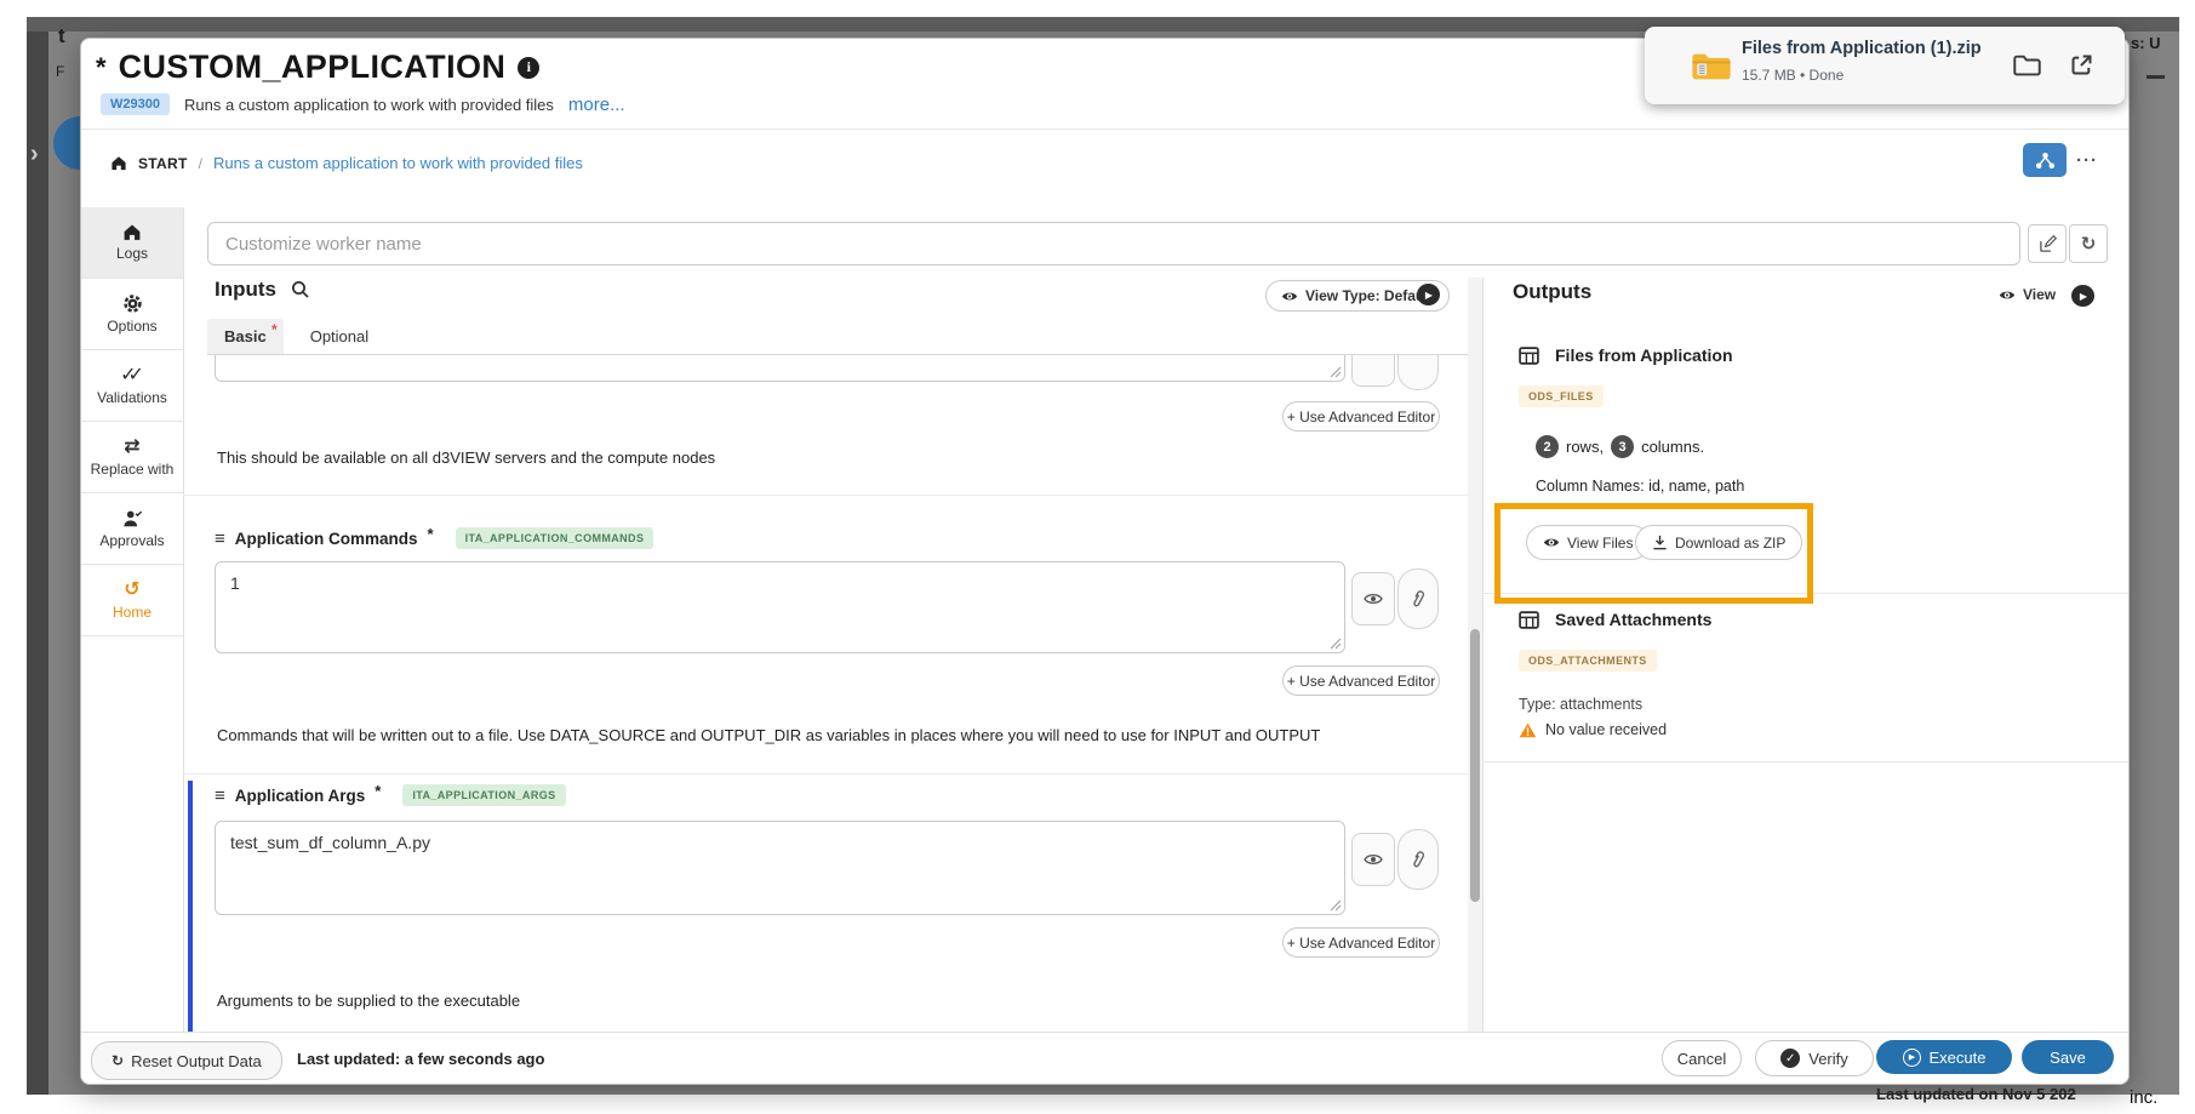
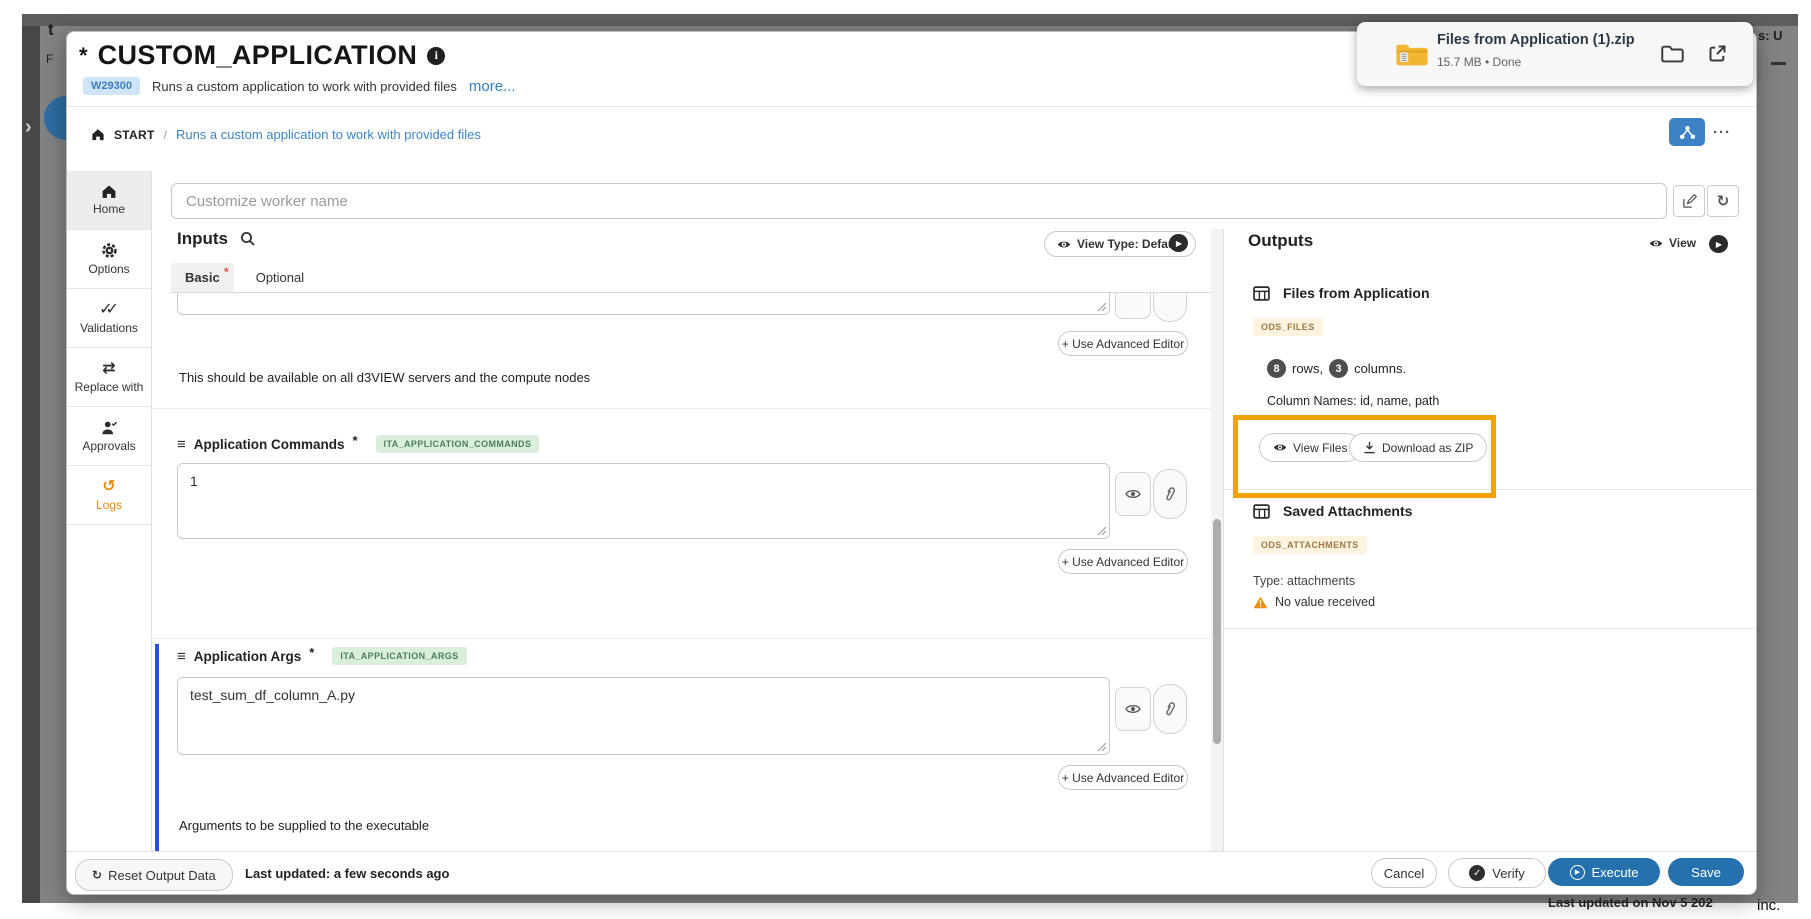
  ›
  t
  F
  s: U
  Last updated on Nov 5 202
  inc.
  *
  CUSTOM_APPLICATION
  i
  W29300
  Runs a custom application to work with provided files
  more...
  START
  /
  Runs a custom application to work with provided files
  ···
- Logs
+ Home
  Options
  ✓✓
  Validations
  ⇄
  Replace with
  Approvals
  ↺
- Home
+ Logs
  Customize worker name
  ↻
  Inputs
  View Type: Defa
  ▶
  Outputs
  View
  ▶
  Basic
  *
  Optional
  + Use Advanced Editor
  This should be available on all d3VIEW servers and the compute nodes
  ≡
  Application Commands
  *
  ITA_APPLICATION_COMMANDS
  1
  + Use Advanced Editor
- Commands that will be written out to a file. Use DATA_SOURCE and OUTPUT_DIR as variables in places where you will need to use for INPUT and OUTPUT
  ≡
  Application Args
  *
  ITA_APPLICATION_ARGS
  test_sum_df_column_A.py
  + Use Advanced Editor
  Arguments to be supplied to the executable
  Files from Application
  ODS_FILES
- 2
+ 8
  rows,
  3
  columns.
  Column Names: id, name, path
  View Files
  Download as ZIP
  Saved Attachments
  ODS_ATTACHMENTS
  Type: attachments
  No value received
  ↻
  Reset Output Data
  Last updated: a few seconds ago
  Cancel
  ✓
  Verify
  Execute
  Save
  Files from Application (1).zip
  15.7 MB • Done
